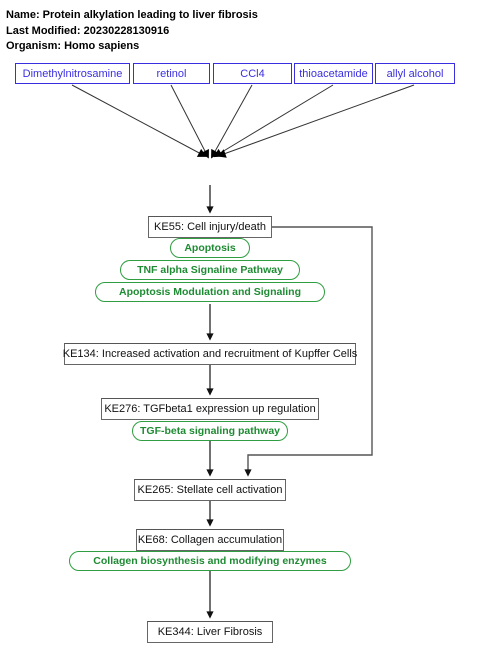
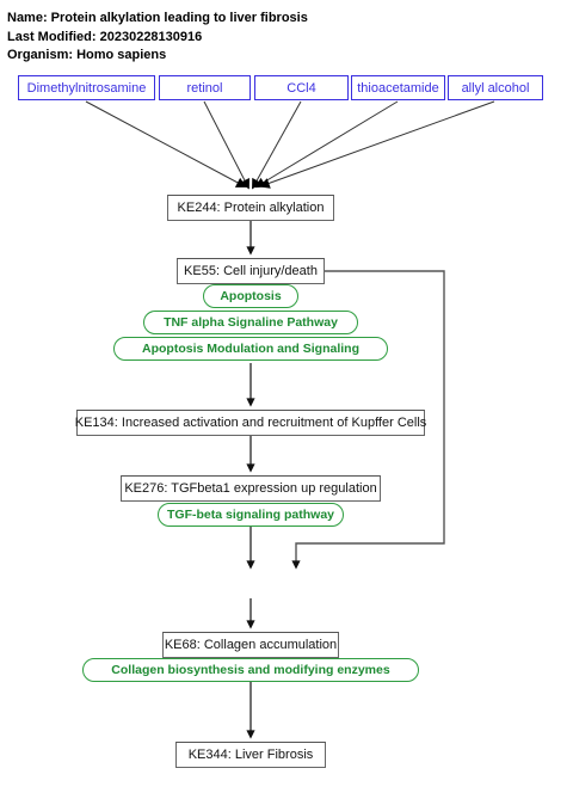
  Name: Protein alkylation leading to liver fibrosis
  Last Modified: 20230228130916
  Organism: Homo sapiens
  Dimethylnitrosamine
  retinol
  CCl4
  thioacetamide
  allyl alcohol
+ KE244: Protein alkylation
  KE55: Cell injury/death
  KE134: Increased activation and recruitment of Kupffer Cells
  KE276: TGFbeta1 expression up regulation
- KE265: Stellate cell activation
  KE68: Collagen accumulation
  KE344: Liver Fibrosis
  Apoptosis
  TNF alpha Signaline Pathway
  Apoptosis Modulation and Signaling
  TGF-beta signaling pathway
  Collagen biosynthesis and modifying enzymes
